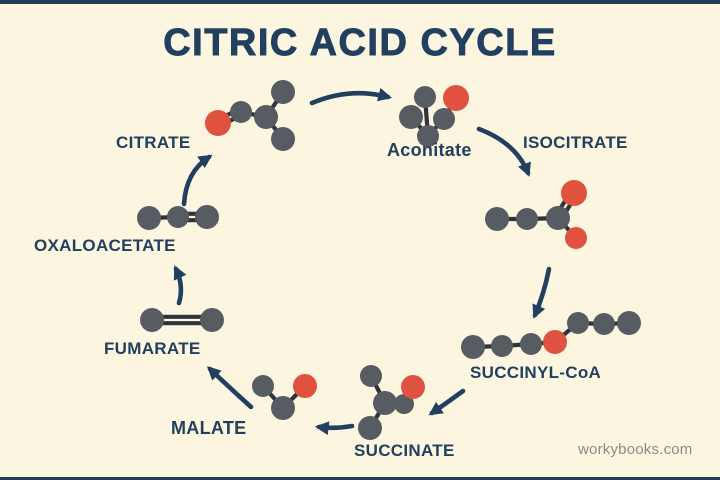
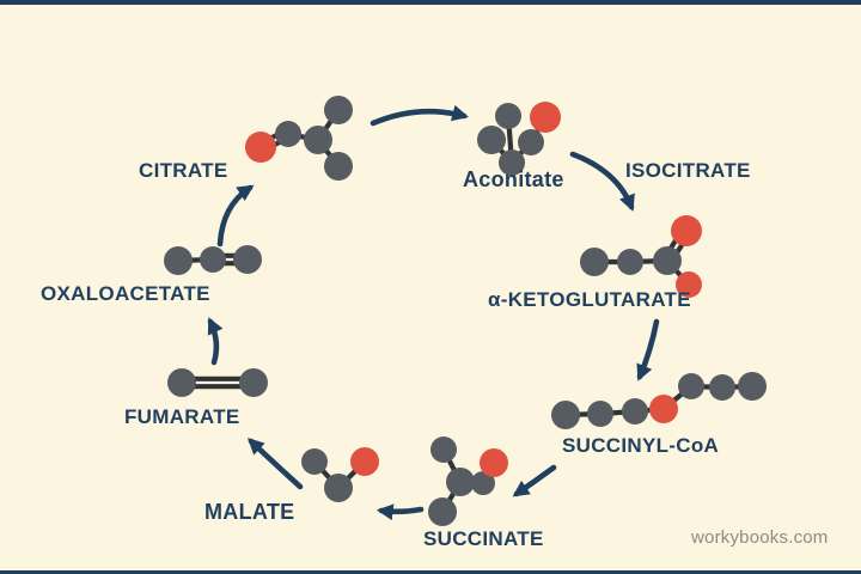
- CITRIC ACID CYCLE
  CITRATE
  Aconitate
  ISOCITRATE
+ α-KETOGLUTARATE
  SUCCINYL-CoA
  SUCCINATE
  MALATE
  FUMARATE
  OXALOACETATE
  workybooks.com
